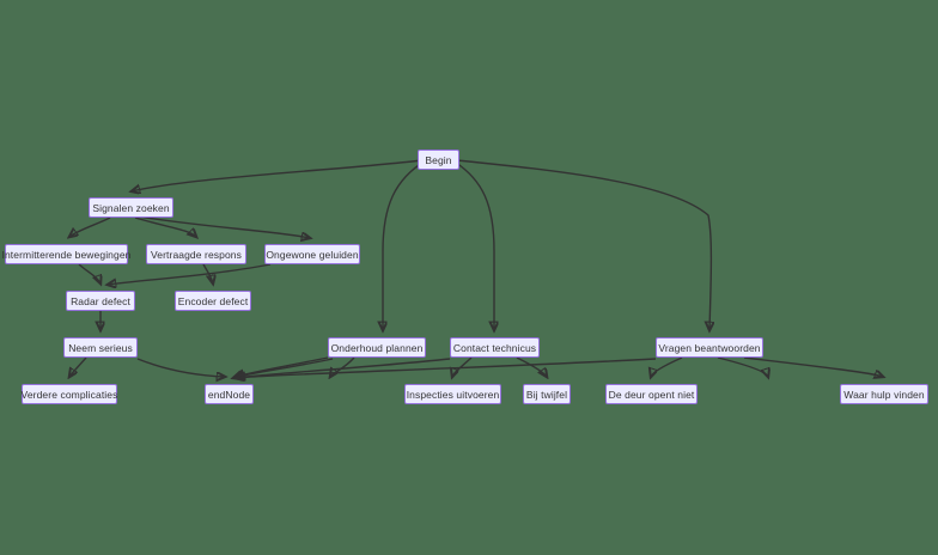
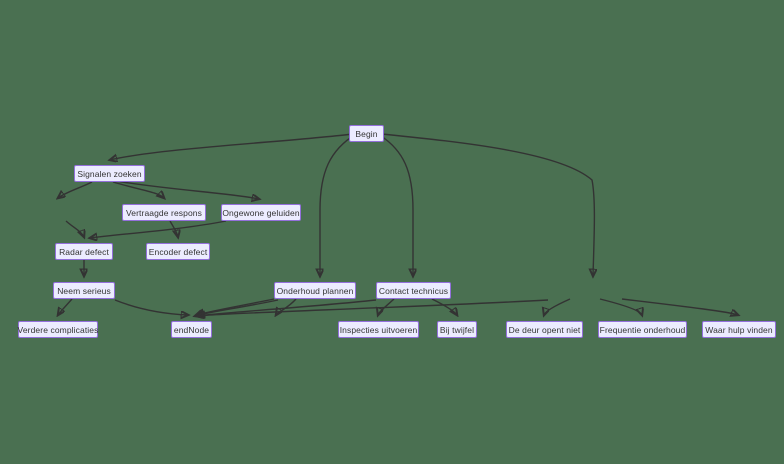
  Begin
  Signalen zoeken
- Intermitterende bewegingen
  Vertraagde respons
  Ongewone geluiden
  Radar defect
  Encoder defect
  Neem serieus
  Onderhoud plannen
  Contact technicus
- Vragen beantwoorden
  Verdere complicaties
  endNode
  Inspecties uitvoeren
  Bij twijfel
  De deur opent niet
+ Frequentie onderhoud
  Waar hulp vinden
